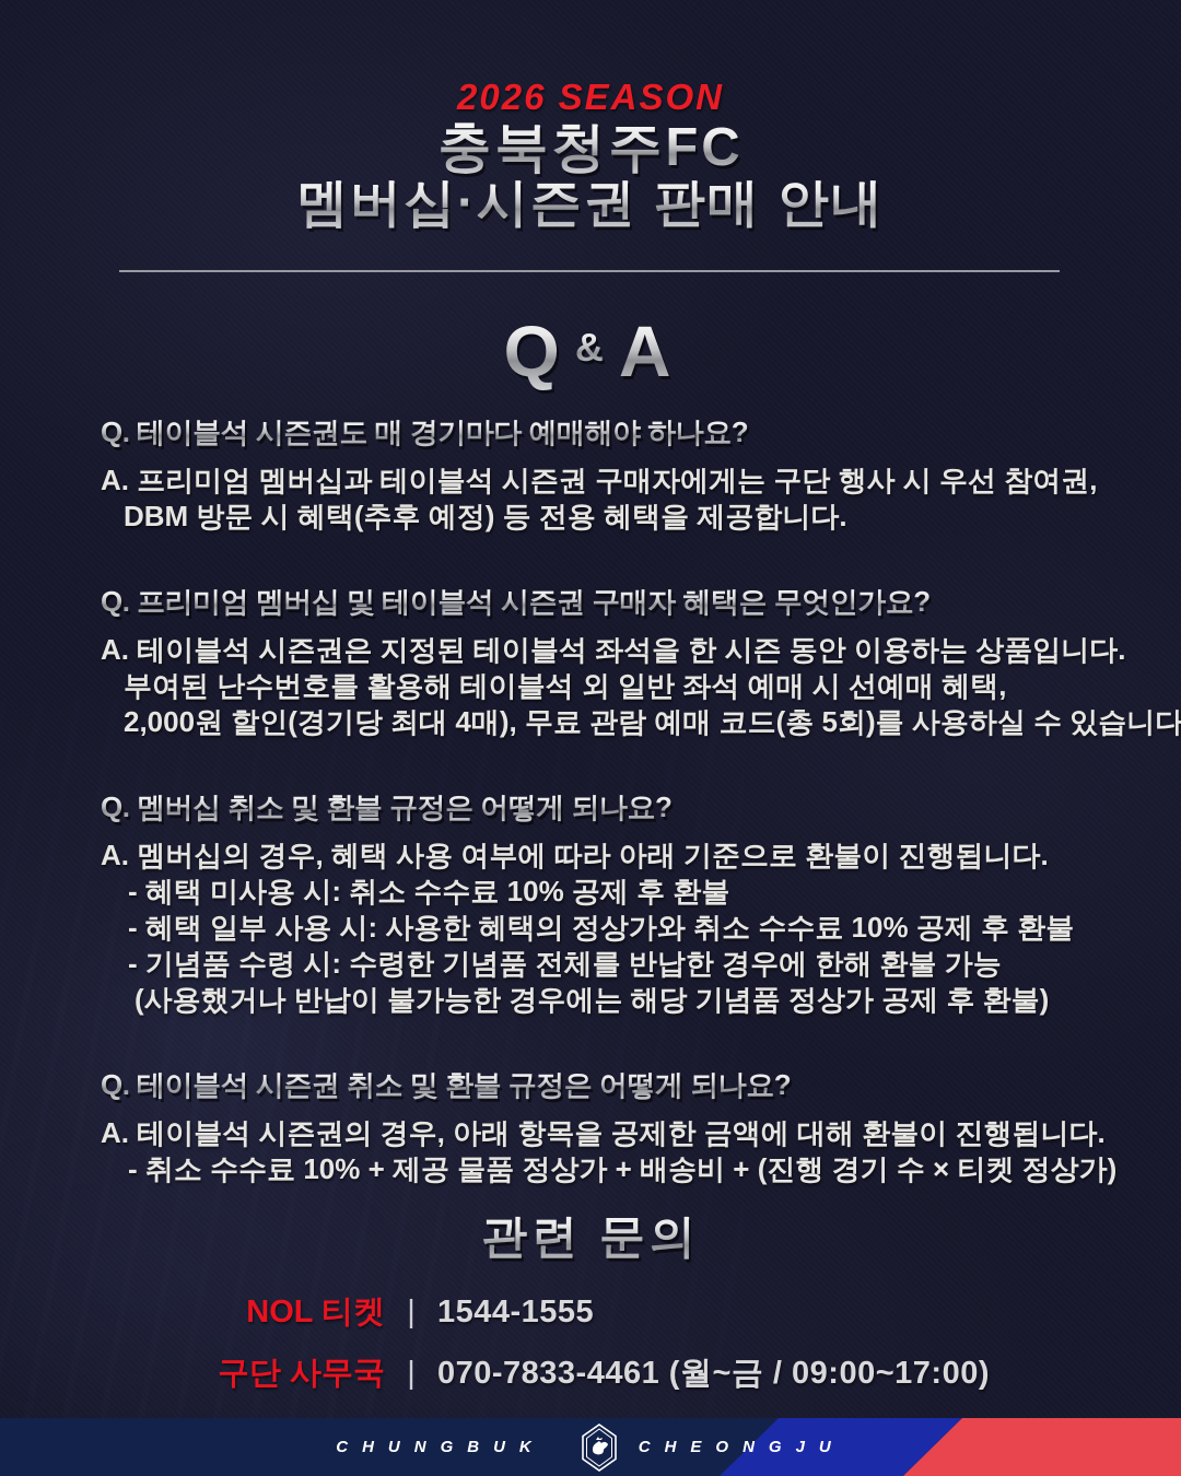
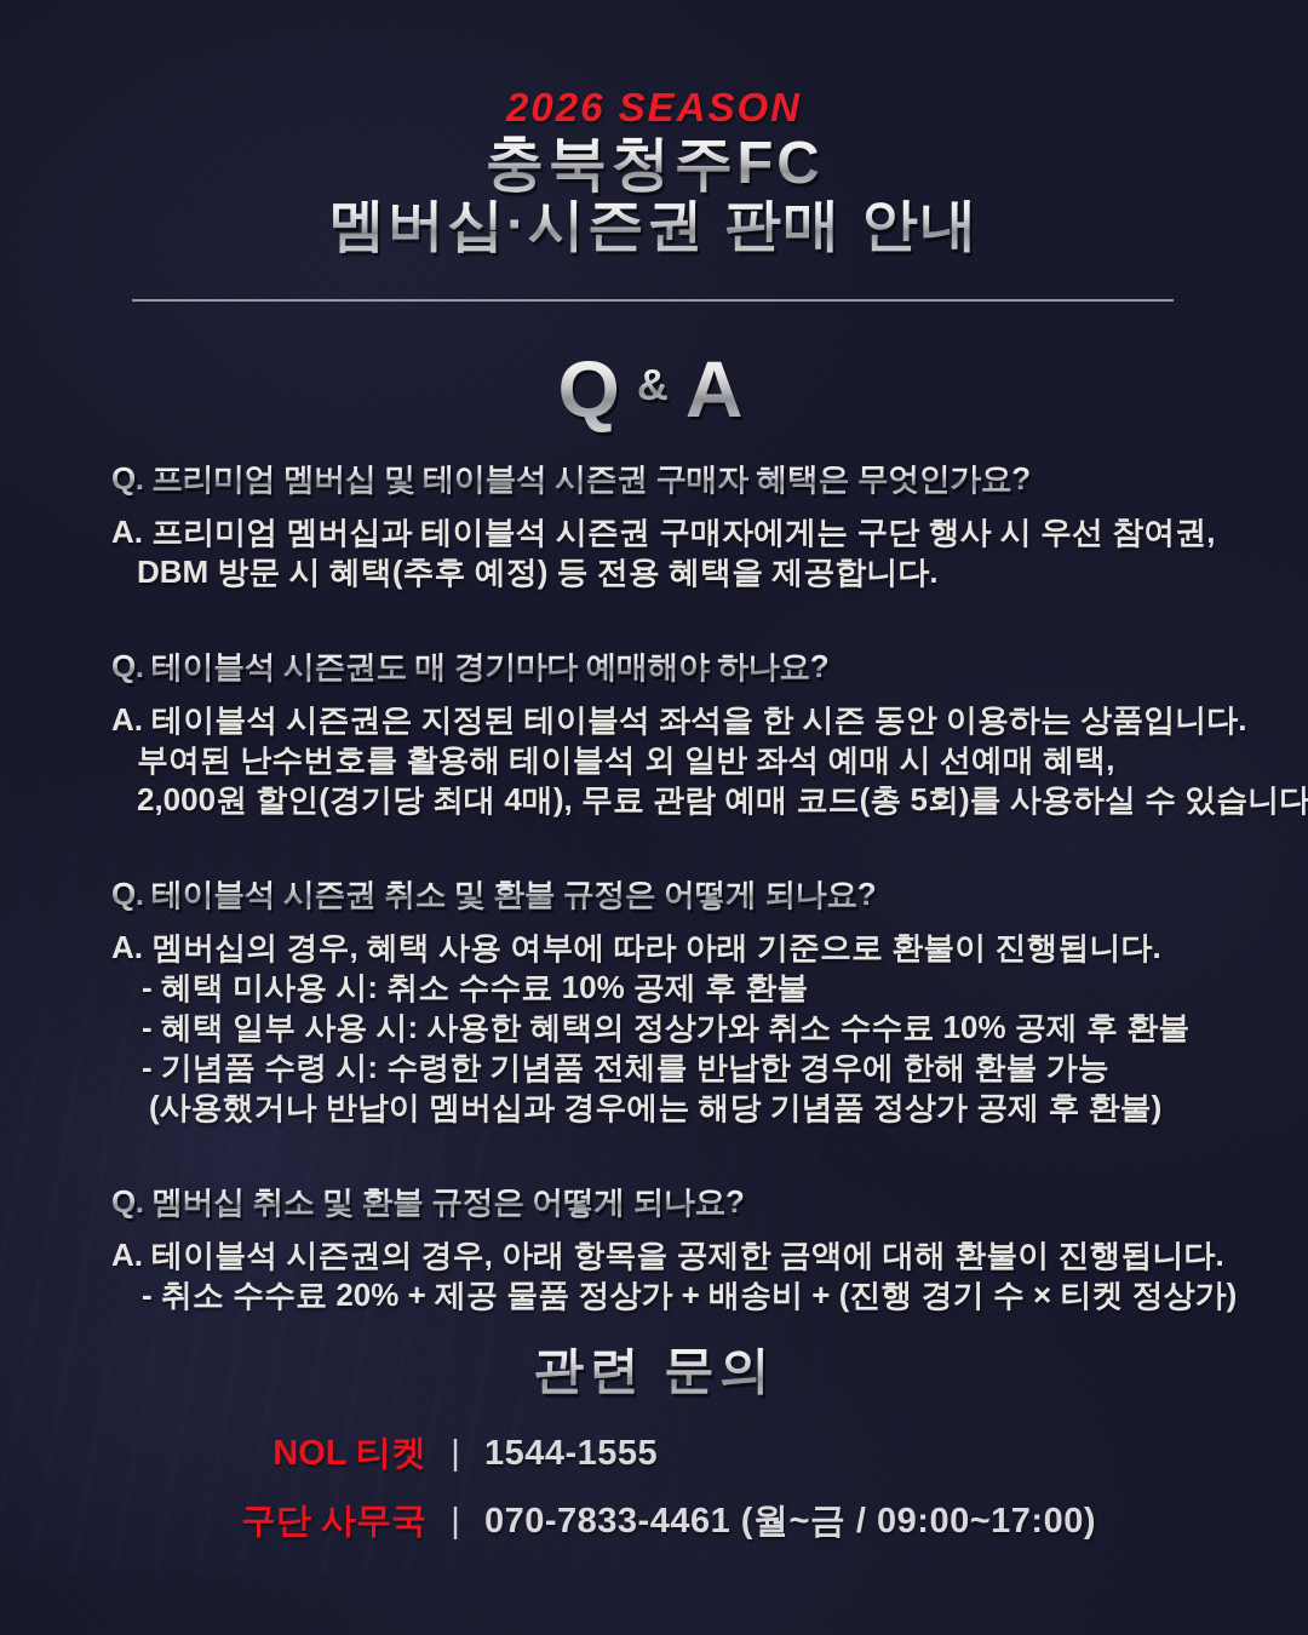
  2026 SEASON
  충북청주FC
  멤버십·시즌권 판매 안내
  Q & A
- Q. 테이블석 시즌권도 매 경기마다 예매해야 하나요?
+ Q. 프리미엄 멤버십 및 테이블석 시즌권 구매자 혜택은 무엇인가요?
  A. 프리미엄 멤버십과 테이블석 시즌권 구매자에게는 구단 행사 시 우선 참여권,
  DBM 방문 시 혜택(추후 예정) 등 전용 혜택을 제공합니다.
- Q. 프리미엄 멤버십 및 테이블석 시즌권 구매자 혜택은 무엇인가요?
+ Q. 테이블석 시즌권도 매 경기마다 예매해야 하나요?
  A. 테이블석 시즌권은 지정된 테이블석 좌석을 한 시즌 동안 이용하는 상품입니다.
  부여된 난수번호를 활용해 테이블석 외 일반 좌석 예매 시 선예매 혜택,
  2,000원 할인(경기당 최대 4매), 무료 관람 예매 코드(총 5회)를 사용하실 수 있습니다
- Q. 멤버십 취소 및 환불 규정은 어떻게 되나요?
+ Q. 테이블석 시즌권 취소 및 환불 규정은 어떻게 되나요?
  A. 멤버십의 경우, 혜택 사용 여부에 따라 아래 기준으로 환불이 진행됩니다.
  - 혜택 미사용 시: 취소 수수료 10% 공제 후 환불
  - 혜택 일부 사용 시: 사용한 혜택의 정상가와 취소 수수료 10% 공제 후 환불
  - 기념품 수령 시: 수령한 기념품 전체를 반납한 경우에 한해 환불 가능
- (사용했거나 반납이 불가능한 경우에는 해당 기념품 정상가 공제 후 환불)
+ (사용했거나 반납이 멤버십과 경우에는 해당 기념품 정상가 공제 후 환불)
- Q. 테이블석 시즌권 취소 및 환불 규정은 어떻게 되나요?
+ Q. 멤버십 취소 및 환불 규정은 어떻게 되나요?
  A. 테이블석 시즌권의 경우, 아래 항목을 공제한 금액에 대해 환불이 진행됩니다.
- - 취소 수수료 10% + 제공 물품 정상가 + 배송비 + (진행 경기 수 × 티켓 정상가)
+ - 취소 수수료 20% + 제공 물품 정상가 + 배송비 + (진행 경기 수 × 티켓 정상가)
  관련 문의
  NOL 티켓
  |
  1544-1555
  구단 사무국
  |
  070-7833-4461 (월~금 / 09:00~17:00)
- CHUNGBUK
- CHEONGJU
